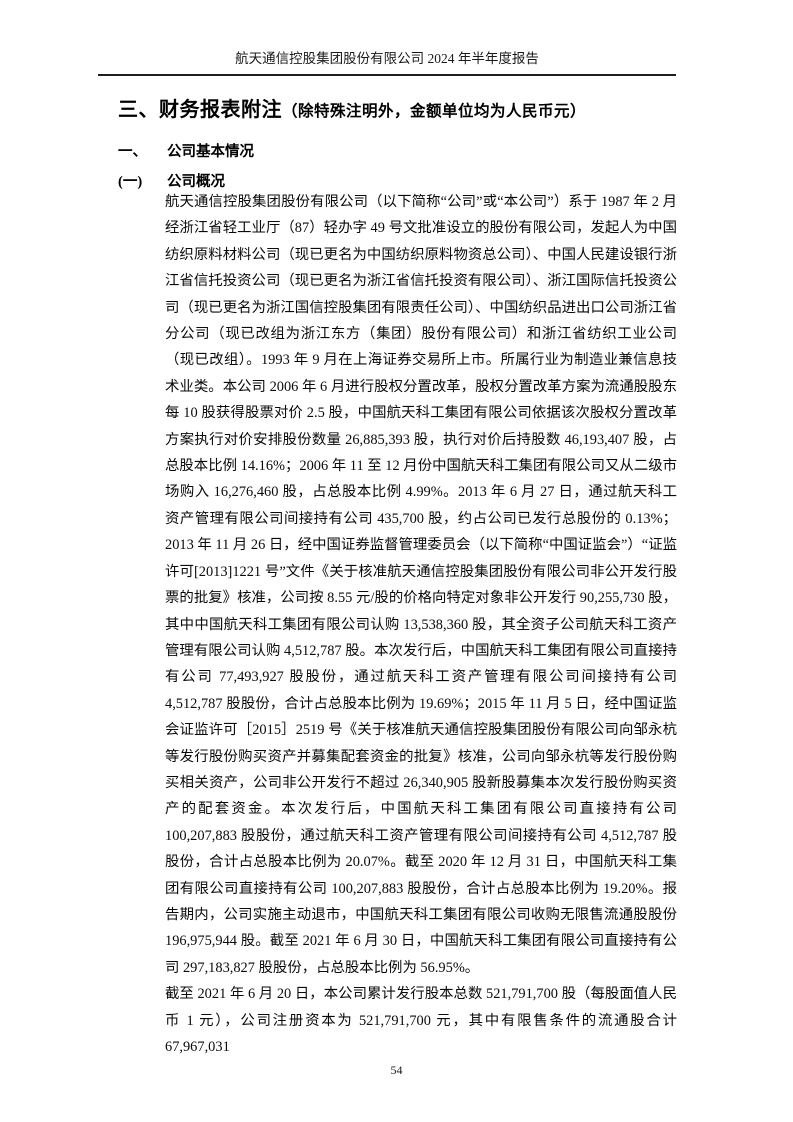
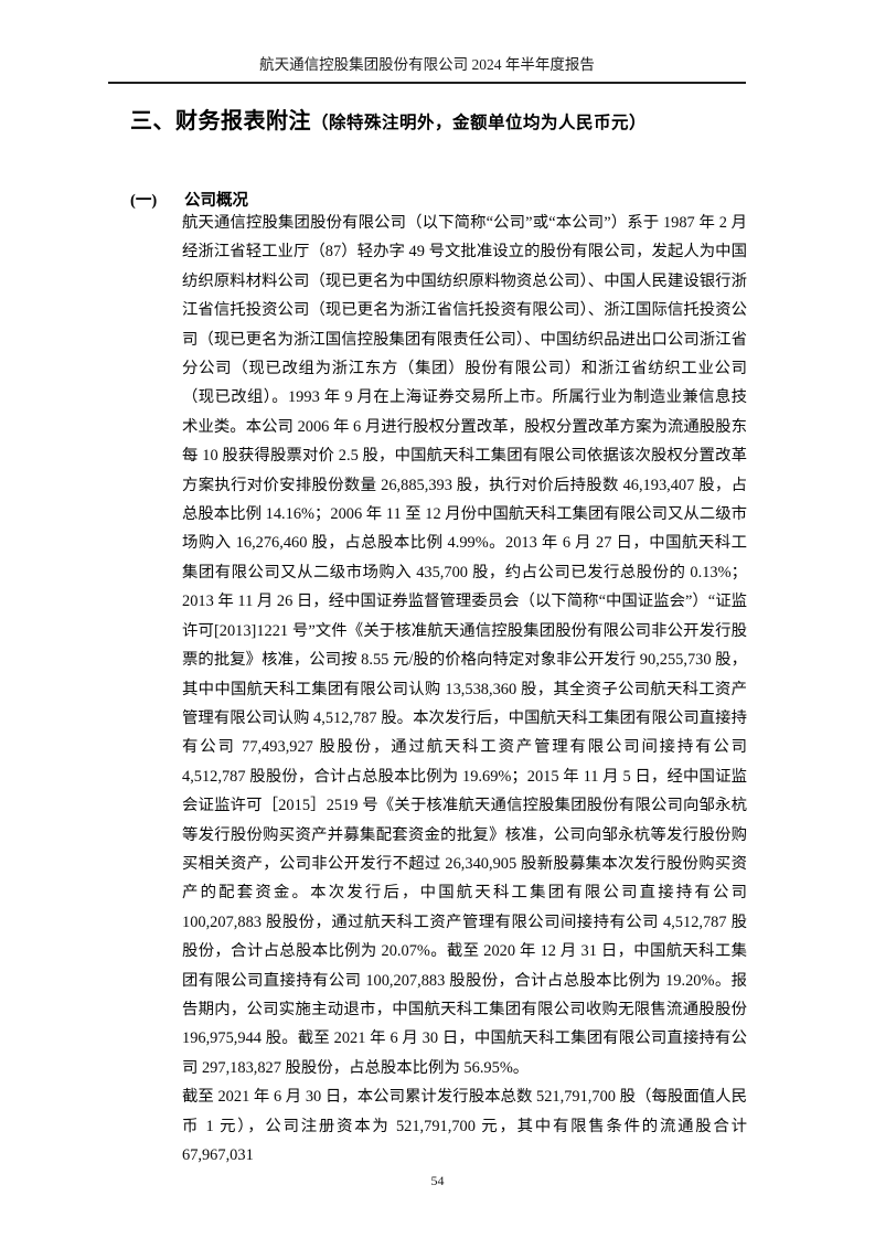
  航天通信控股集团股份有限公司 2024 年半年度报告
  三、财务报表附注（除特殊注明外，金额单位均为人民币元）
- 一、 公司基本情况
  (一) 公司概况
- 航天通信控股集团股份有限公司（以下简称“公司”或“本公司”）系于 1987 年 2 月经浙江省轻工业厅（87）轻办字 49 号文批准设立的股份有限公司，发起人为中国纺织原料材料公司（现已更名为中国纺织原料物资总公司）、中国人民建设银行浙江省信托投资公司（现已更名为浙江省信托投资有限公司）、浙江国际信托投资公司（现已更名为浙江国信控股集团有限责任公司）、中国纺织品进出口公司浙江省分公司（现已改组为浙江东方（集团）股份有限公司）和浙江省纺织工业公司（现已改组）。1993 年 9 月在上海证券交易所上市。所属行业为制造业兼信息技术业类。本公司 2006 年 6 月进行股权分置改革，股权分置改革方案为流通股股东每 10 股获得股票对价 2.5 股，中国航天科工集团有限公司依据该次股权分置改革方案执行对价安排股份数量 26,885,393 股，执行对价后持股数 46,193,407 股，占总股本比例 14.16%；2006 年 11 至 12 月份中国航天科工集团有限公司又从二级市场购入 16,276,460 股，占总股本比例 4.99%。2013 年 6 月 27 日，通过航天科工资产管理有限公司间接持有公司 435,700 股，约占公司已发行总股份的 0.13%；2013 年 11 月 26 日，经中国证券监督管理委员会（以下简称“中国证监会”）“证监许可[2013]1221 号”文件《关于核准航天通信控股集团股份有限公司非公开发行股票的批复》核准，公司按 8.55 元/股的价格向特定对象非公开发行 90,255,730 股，其中中国航天科工集团有限公司认购 13,538,360 股，其全资子公司航天科工资产管理有限公司认购 4,512,787 股。本次发行后，中国航天科工集团有限公司直接持有公司 77,493,927 股股份，通过航天科工资产管理有限公司间接持有公司 4,512,787 股股份，合计占总股本比例为 19.69%；2015 年 11 月 5 日，经中国证监会证监许可［2015］2519 号《关于核准航天通信控股集团股份有限公司向邹永杭等发行股份购买资产并募集配套资金的批复》核准，公司向邹永杭等发行股份购买相关资产，公司非公开发行不超过 26,340,905 股新股募集本次发行股份购买资产的配套资金。本次发行后，中国航天科工集团有限公司直接持有公司 100,207,883 股股份，通过航天科工资产管理有限公司间接持有公司 4,512,787 股股份，合计占总股本比例为 20.07%。截至 2020 年 12 月 31 日，中国航天科工集团有限公司直接持有公司 100,207,883 股股份，合计占总股本比例为 19.20%。报告期内，公司实施主动退市，中国航天科工集团有限公司收购无限售流通股股份 196,975,944 股。截至 2021 年 6 月 30 日，中国航天科工集团有限公司直接持有公司 297,183,827 股股份，占总股本比例为 56.95%。
+ 航天通信控股集团股份有限公司（以下简称“公司”或“本公司”）系于 1987 年 2 月经浙江省轻工业厅（87）轻办字 49 号文批准设立的股份有限公司，发起人为中国纺织原料材料公司（现已更名为中国纺织原料物资总公司）、中国人民建设银行浙江省信托投资公司（现已更名为浙江省信托投资有限公司）、浙江国际信托投资公司（现已更名为浙江国信控股集团有限责任公司）、中国纺织品进出口公司浙江省分公司（现已改组为浙江东方（集团）股份有限公司）和浙江省纺织工业公司（现已改组）。1993 年 9 月在上海证券交易所上市。所属行业为制造业兼信息技术业类。本公司 2006 年 6 月进行股权分置改革，股权分置改革方案为流通股股东每 10 股获得股票对价 2.5 股，中国航天科工集团有限公司依据该次股权分置改革方案执行对价安排股份数量 26,885,393 股，执行对价后持股数 46,193,407 股，占总股本比例 14.16%；2006 年 11 至 12 月份中国航天科工集团有限公司又从二级市场购入 16,276,460 股，占总股本比例 4.99%。2013 年 6 月 27 日，中国航天科工集团有限公司又从二级市场购入 435,700 股，约占公司已发行总股份的 0.13%；2013 年 11 月 26 日，经中国证券监督管理委员会（以下简称“中国证监会”）“证监许可[2013]1221 号”文件《关于核准航天通信控股集团股份有限公司非公开发行股票的批复》核准，公司按 8.55 元/股的价格向特定对象非公开发行 90,255,730 股，其中中国航天科工集团有限公司认购 13,538,360 股，其全资子公司航天科工资产管理有限公司认购 4,512,787 股。本次发行后，中国航天科工集团有限公司直接持有公司 77,493,927 股股份，通过航天科工资产管理有限公司间接持有公司 4,512,787 股股份，合计占总股本比例为 19.69%；2015 年 11 月 5 日，经中国证监会证监许可［2015］2519 号《关于核准航天通信控股集团股份有限公司向邹永杭等发行股份购买资产并募集配套资金的批复》核准，公司向邹永杭等发行股份购买相关资产，公司非公开发行不超过 26,340,905 股新股募集本次发行股份购买资产的配套资金。本次发行后，中国航天科工集团有限公司直接持有公司 100,207,883 股股份，通过航天科工资产管理有限公司间接持有公司 4,512,787 股股份，合计占总股本比例为 20.07%。截至 2020 年 12 月 31 日，中国航天科工集团有限公司直接持有公司 100,207,883 股股份，合计占总股本比例为 19.20%。报告期内，公司实施主动退市，中国航天科工集团有限公司收购无限售流通股股份 196,975,944 股。截至 2021 年 6 月 30 日，中国航天科工集团有限公司直接持有公司 297,183,827 股股份，占总股本比例为 56.95%。
- 截至 2021 年 6 月 20 日，本公司累计发行股本总数 521,791,700 股（每股面值人民币 1 元），公司注册资本为 521,791,700 元，其中有限售条件的流通股合计 67,967,031
+ 截至 2021 年 6 月 30 日，本公司累计发行股本总数 521,791,700 股（每股面值人民币 1 元），公司注册资本为 521,791,700 元，其中有限售条件的流通股合计 67,967,031
  54
